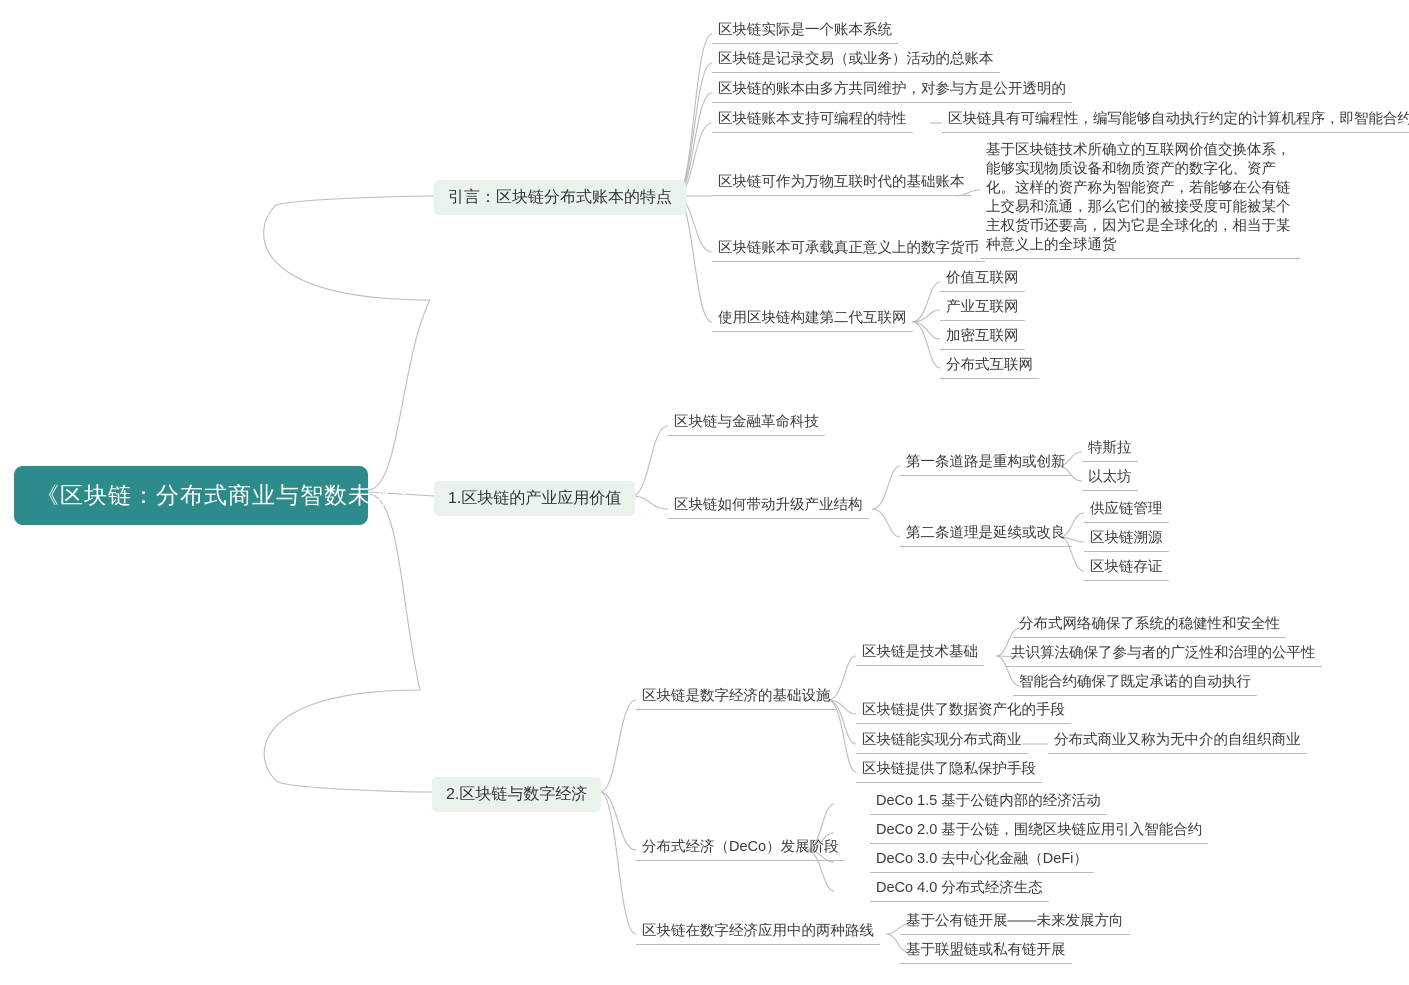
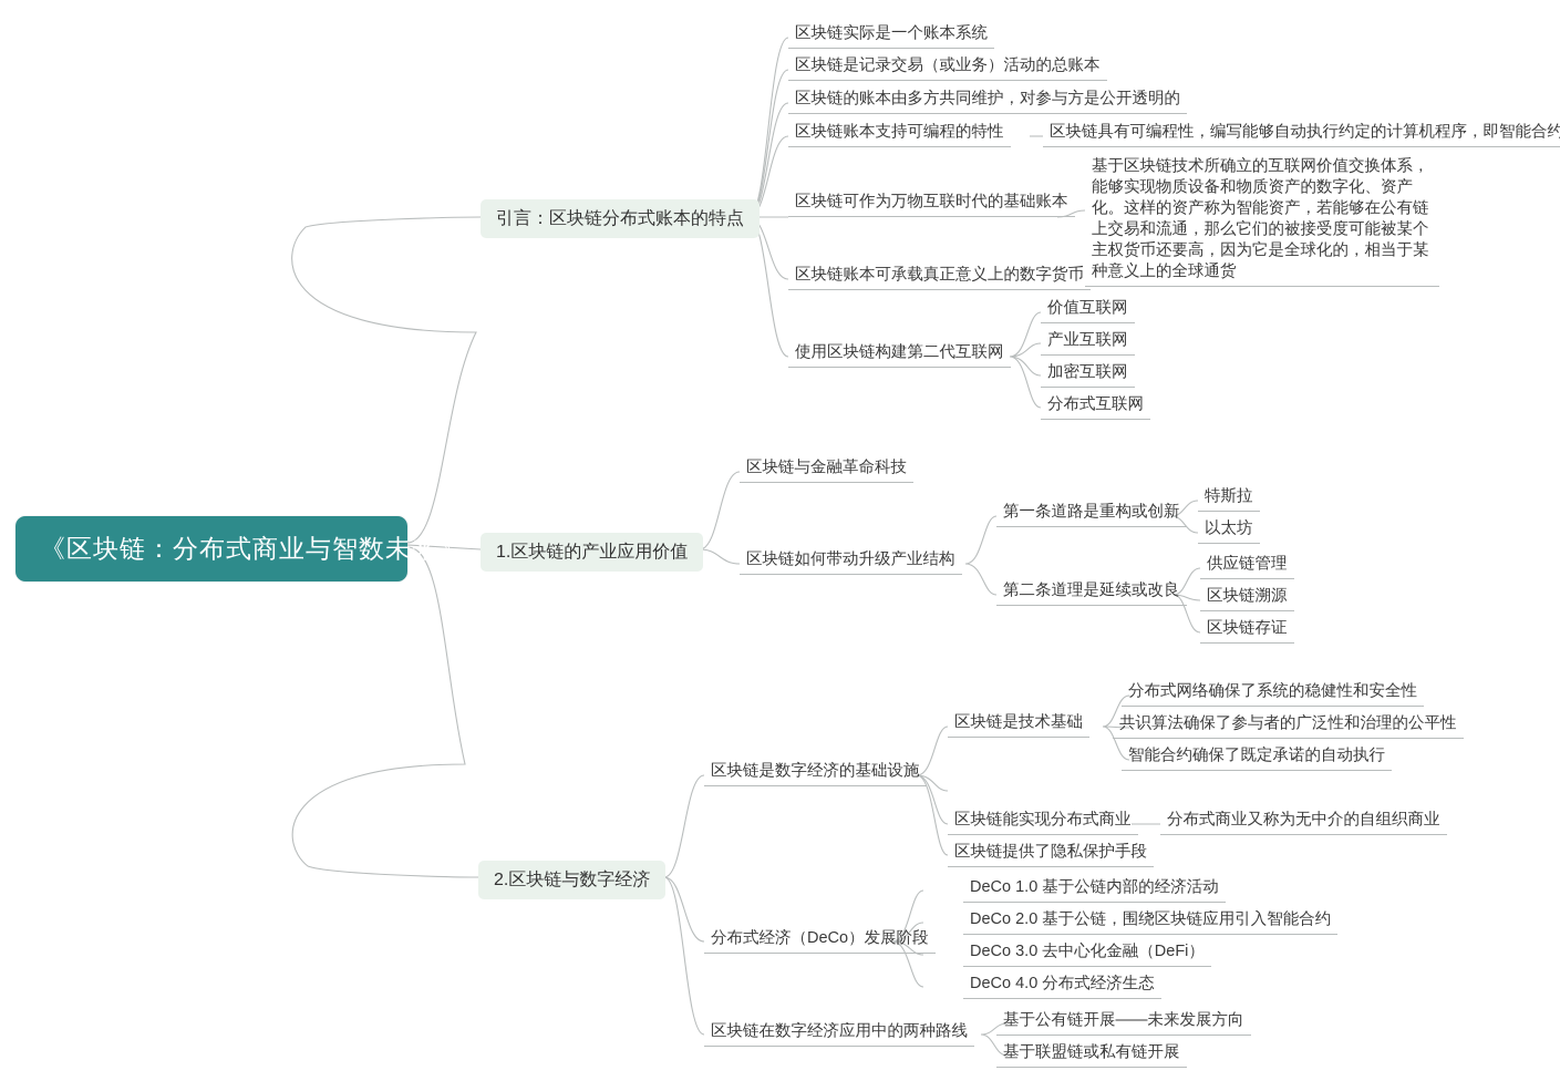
  《区块链：分布式商业与智数未来》
  引言：区块链分布式账本的特点
  1.区块链的产业应用价值
  2.区块链与数字经济
  区块链实际是一个账本系统
  区块链是记录交易（或业务）活动的总账本
  区块链的账本由多方共同维护，对参与方是公开透明的
  区块链账本支持可编程的特性
  区块链具有可编程性，编写能够自动执行约定的计算机程序，即智能合约
  区块链可作为万物互联时代的基础账本
  基于区块链技术所确立的互联网价值交换体系，能够实现物质设备和物质资产的数字化、资产化。这样的资产称为智能资产，若能够在公有链上交易和流通，那么它们的被接受度可能被某个主权货币还要高，因为它是全球化的，相当于某种意义上的全球通货
  区块链账本可承载真正意义上的数字货币
  使用区块链构建第二代互联网
  价值互联网
  产业互联网
  加密互联网
  分布式互联网
  区块链与金融革命科技
  区块链如何带动升级产业结构
  第一条道路是重构或创新
  特斯拉
  以太坊
  第二条道理是延续或改良
  供应链管理
  区块链溯源
  区块链存证
  区块链是数字经济的基础设施
  区块链是技术基础
  分布式网络确保了系统的稳健性和安全性
  共识算法确保了参与者的广泛性和治理的公平性
  智能合约确保了既定承诺的自动执行
- 区块链提供了数据资产化的手段
  区块链能实现分布式商业
  分布式商业又称为无中介的自组织商业
  区块链提供了隐私保护手段
  分布式经济（DeCo）发展阶段
- DeCo 1.5 基于公链内部的经济活动
+ DeCo 1.0 基于公链内部的经济活动
  DeCo 2.0 基于公链，围绕区块链应用引入智能合约
  DeCo 3.0 去中心化金融（DeFi）
  DeCo 4.0 分布式经济生态
  区块链在数字经济应用中的两种路线
  基于公有链开展——未来发展方向
  基于联盟链或私有链开展
